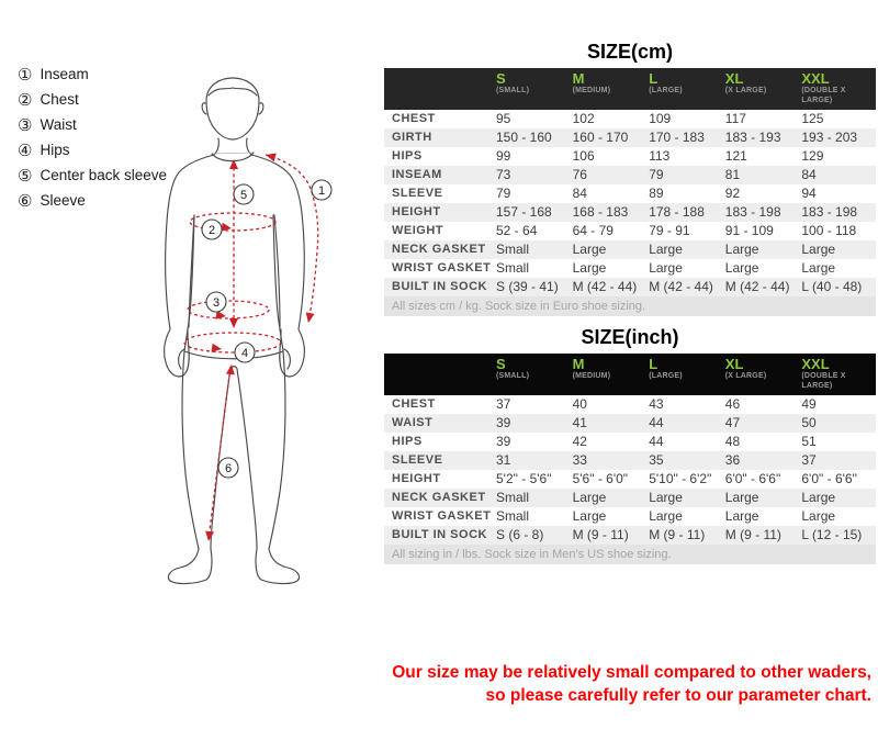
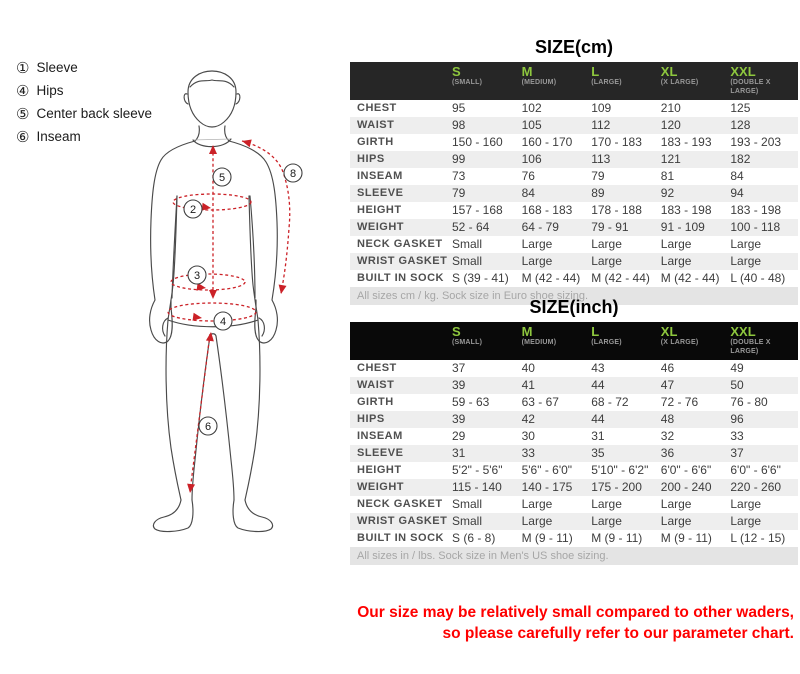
  ①
- Inseam
+ Sleeve
- ②
- Chest
- ③
- Waist
  ④
  Hips
  ⑤
  Center back sleeve
  ⑥
- Sleeve
+ Inseam
- 1
+ 8
  2
  3
  4
  5
  6
  SIZE(cm)
- CHEST	95	102	109	117	125
+ CHEST	95	102	109	210	125
+ WAIST	98	105	112	120	128
  GIRTH	150 - 160	160 - 170	170 - 183	183 - 193	193 - 203
- HIPS	99	106	113	121	129
+ HIPS	99	106	113	121	182
  INSEAM	73	76	79	81	84
  SLEEVE	79	84	89	92	94
  HEIGHT	157 - 168	168 - 183	178 - 188	183 - 198	183 - 198
  WEIGHT	52 - 64	64 - 79	79 - 91	91 - 109	100 - 118
  NECK GASKET	Small	Large	Large	Large	Large
  WRIST GASKET	Small	Large	Large	Large	Large
  BUILT IN SOCK	S (39 - 41)	M (42 - 44)	M (42 - 44)	M (42 - 44)	L (40 - 48)
  All sizes cm / kg. Sock size in Euro shoe sizing.
  SIZE(inch)
  CHEST	37	40	43	46	49
  WAIST	39	41	44	47	50
+ GIRTH	59 - 63	63 - 67	68 - 72	72 - 76	76 - 80
- HIPS	39	42	44	48	51
+ HIPS	39	42	44	48	96
+ INSEAM	29	30	31	32	33
  SLEEVE	31	33	35	36	37
  HEIGHT	5'2" - 5'6"	5'6" - 6'0"	5'10" - 6'2"	6'0" - 6'6"	6'0" - 6'6"
+ WEIGHT	115 - 140	140 - 175	175 - 200	200 - 240	220 - 260
  NECK GASKET	Small	Large	Large	Large	Large
  WRIST GASKET	Small	Large	Large	Large	Large
  BUILT IN SOCK	S (6 - 8)	M (9 - 11)	M (9 - 11)	M (9 - 11)	L (12 - 15)
- All sizing in / lbs. Sock size in Men's US shoe sizing.
+ All sizes in / lbs. Sock size in Men's US shoe sizing.
  Our size may be relatively small compared to other waders,
  so please carefully refer to our parameter chart.
